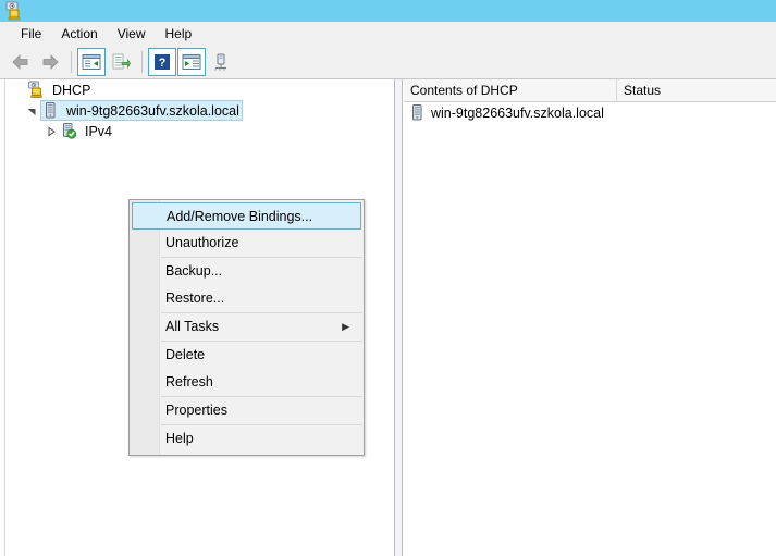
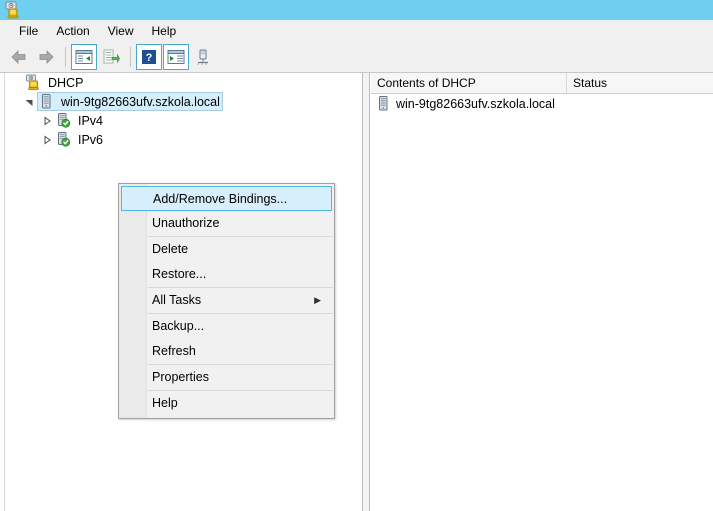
  File
  Action
  View
  Help
  ?
  DHCP
  win-9tg82663ufv.szkola.local
  IPv4
+ IPv6
  Contents of DHCP
  Status
  win-9tg82663ufv.szkola.local
  Add/Remove Bindings...
  Unauthorize
- Backup...
+ Delete
  Restore...
  All Tasks
  ▶
- Delete
+ Backup...
  Refresh
  Properties
  Help
